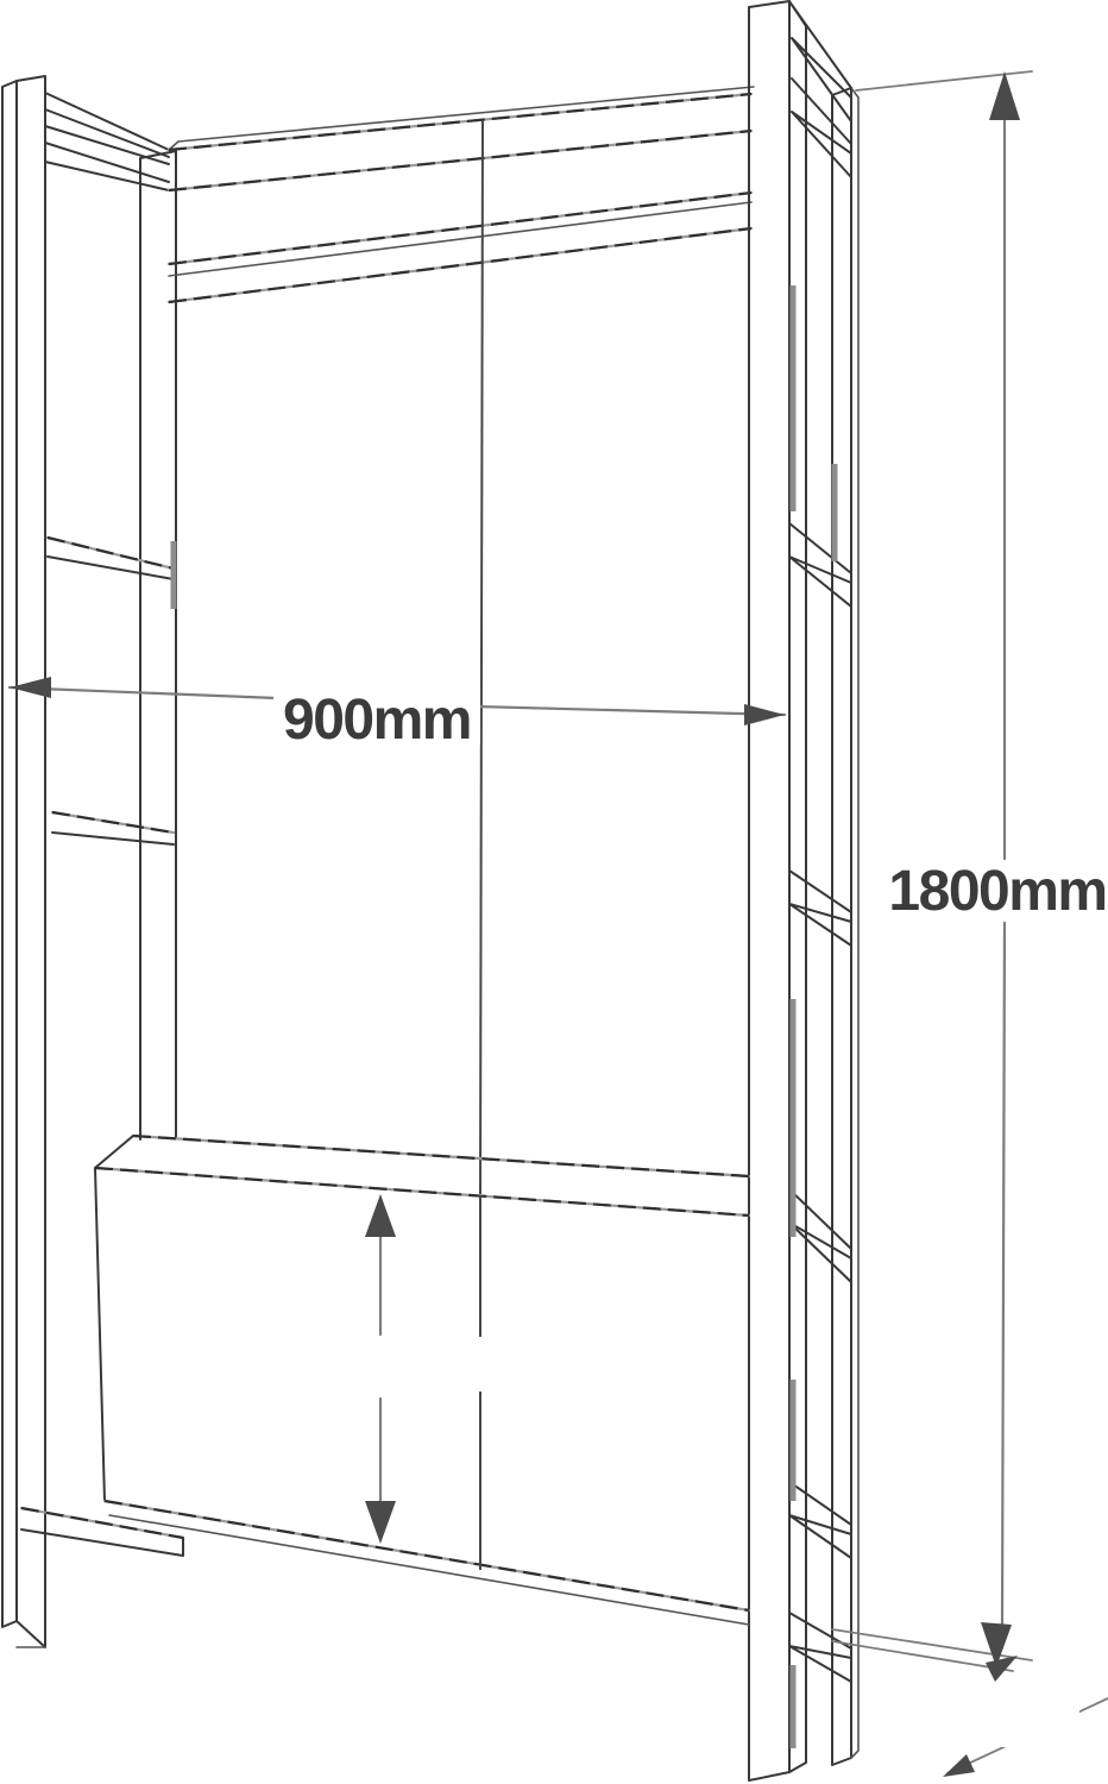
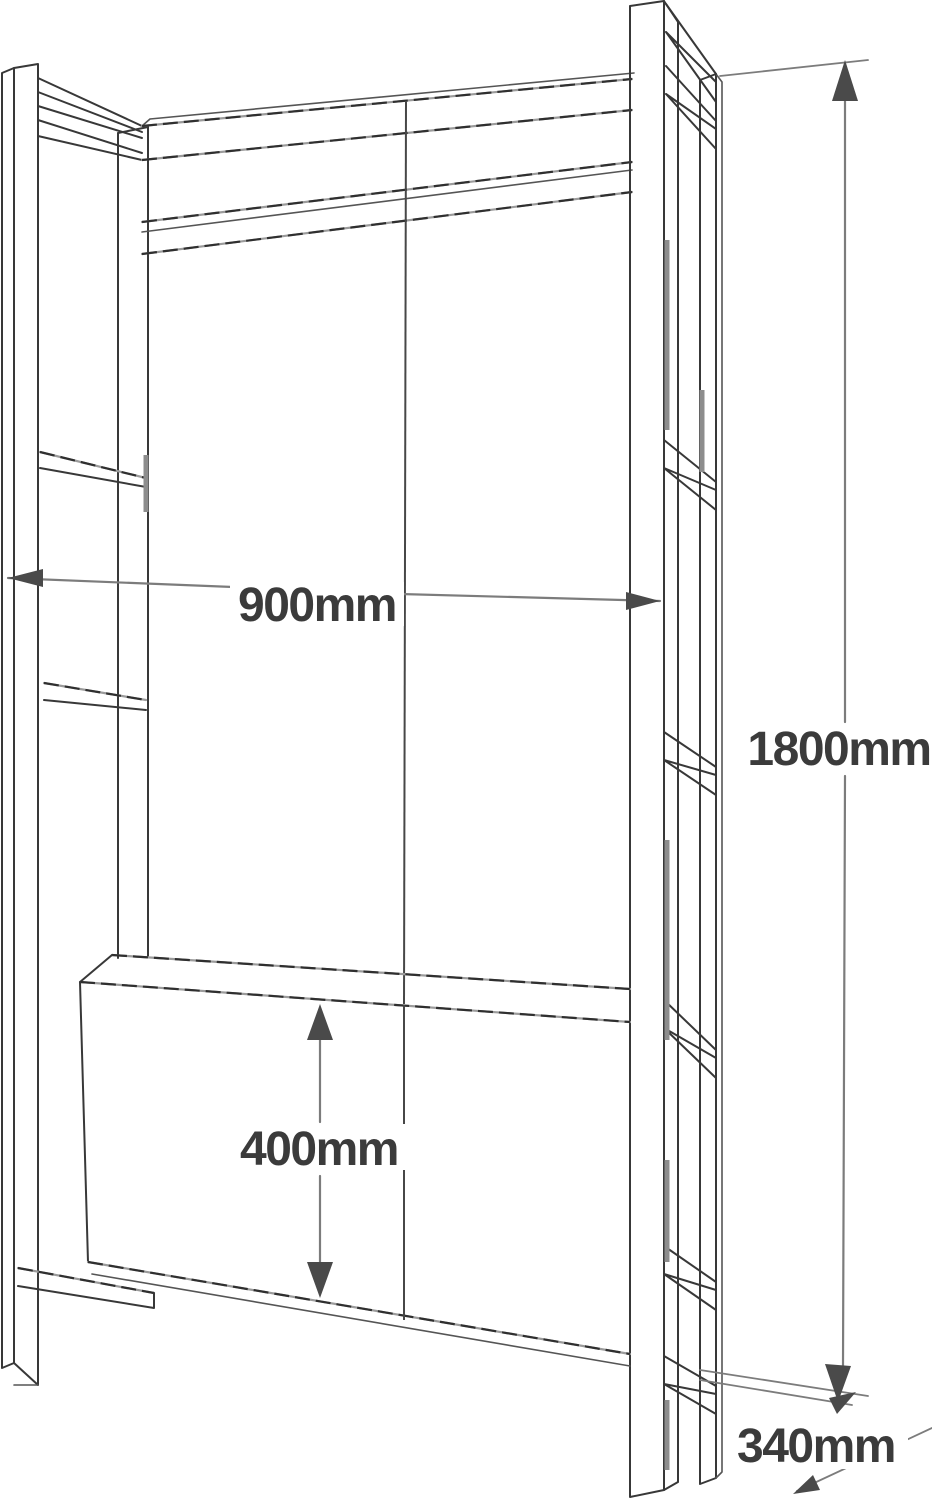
  900mm
  1800mm
+ 400mm
+ 340mm
